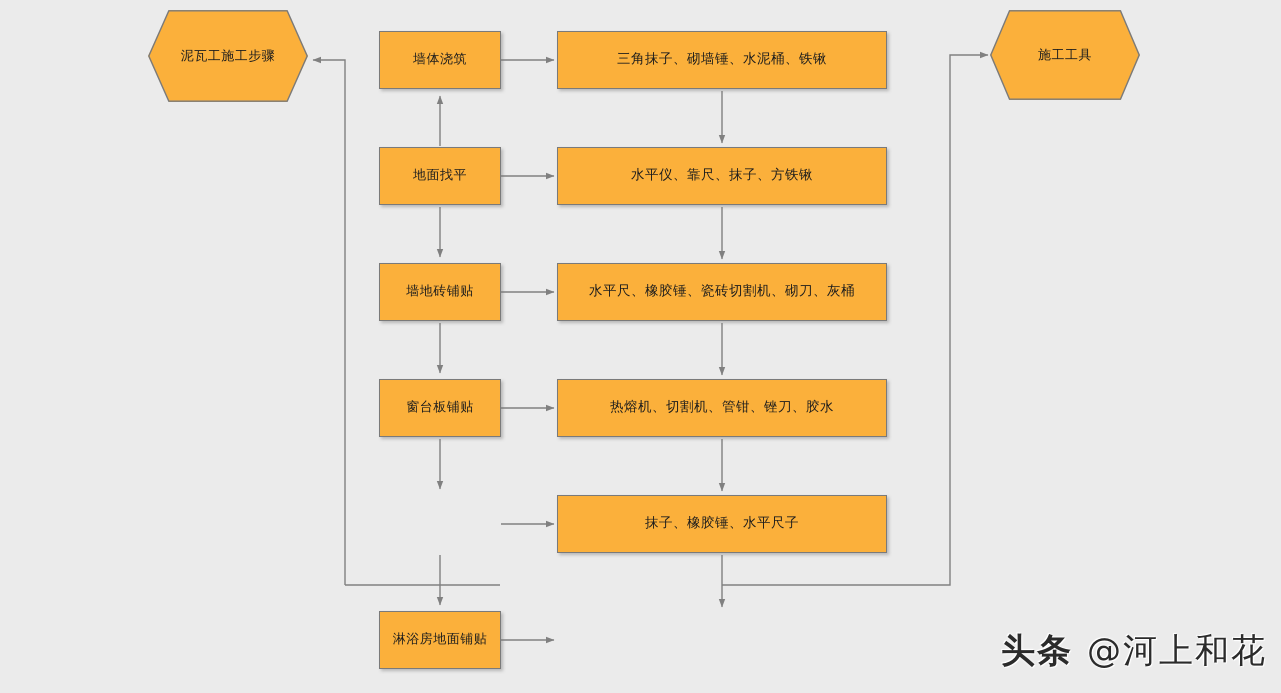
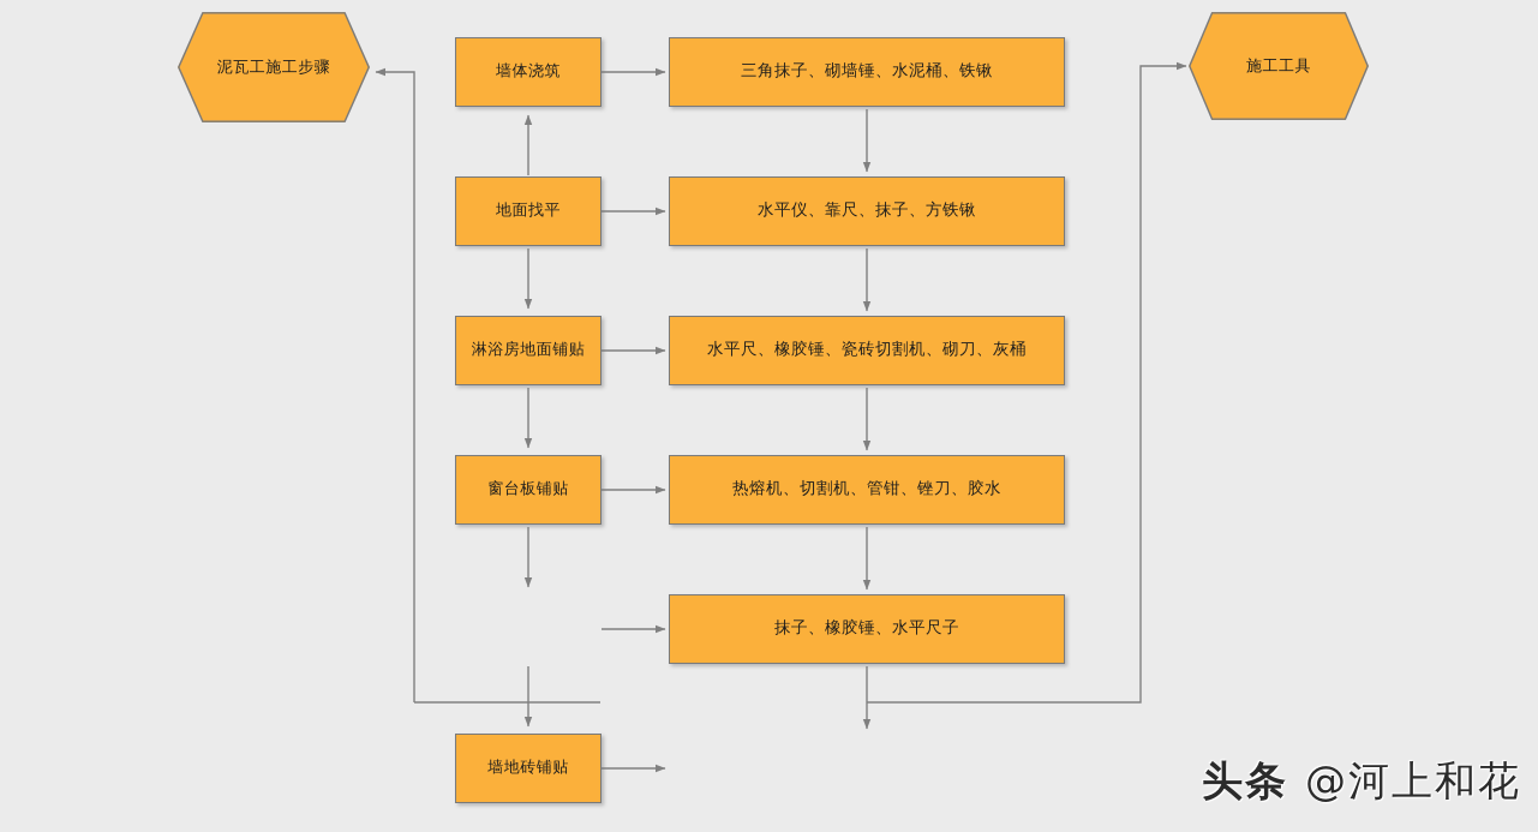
  泥瓦工施工步骤
  施工工具
  墙体浇筑
  地面找平
- 墙地砖铺贴
+ 淋浴房地面铺贴
  窗台板铺贴
- 淋浴房地面铺贴
+ 墙地砖铺贴
  三角抹子、砌墙锤、水泥桶、铁锹
  水平仪、靠尺、抹子、方铁锹
  水平尺、橡胶锤、瓷砖切割机、砌刀、灰桶
  热熔机、切割机、管钳、锉刀、胶水
  抹子、橡胶锤、水平尺子
  头条 @河上和花
